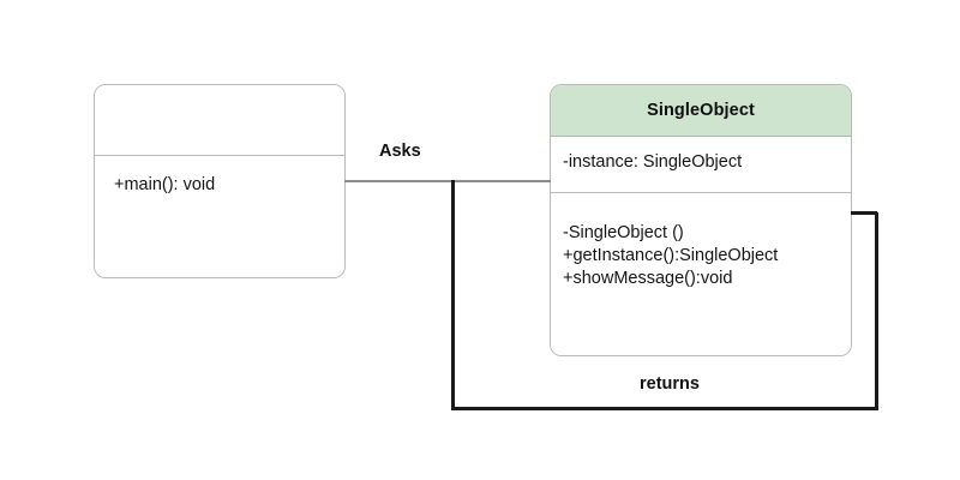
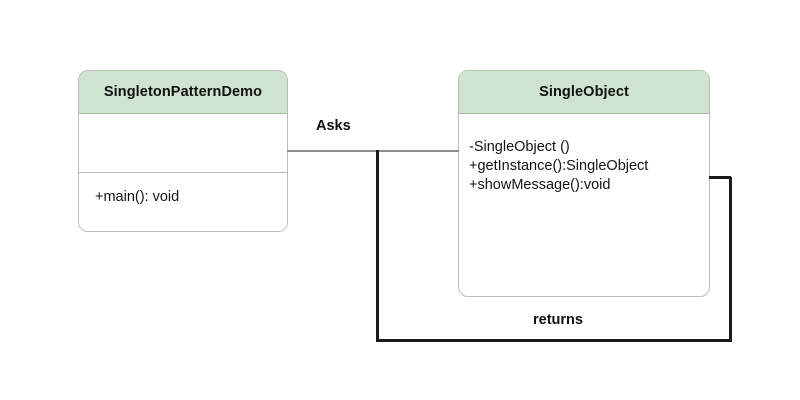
+ SingletonPatternDemo
  +main(): void
  SingleObject
- -instance: SingleObject
  -SingleObject ()
  +getInstance():SingleObject
  +showMessage():void
  Asks
  returns
